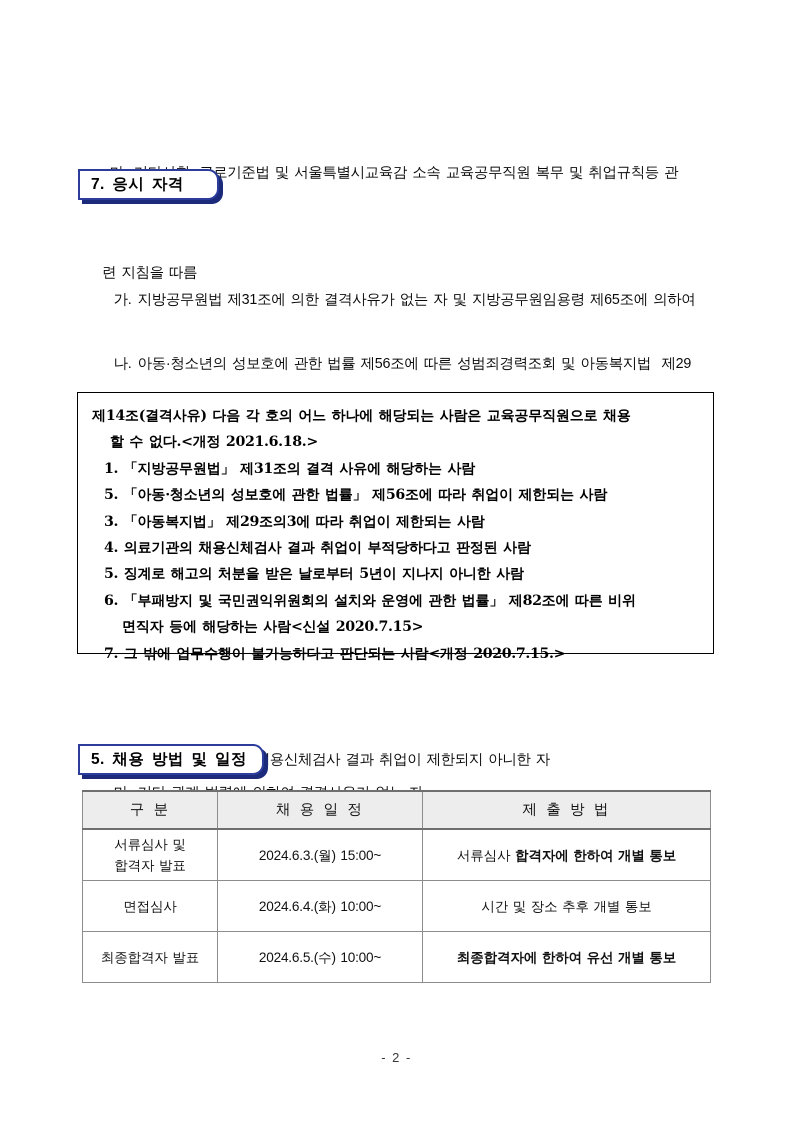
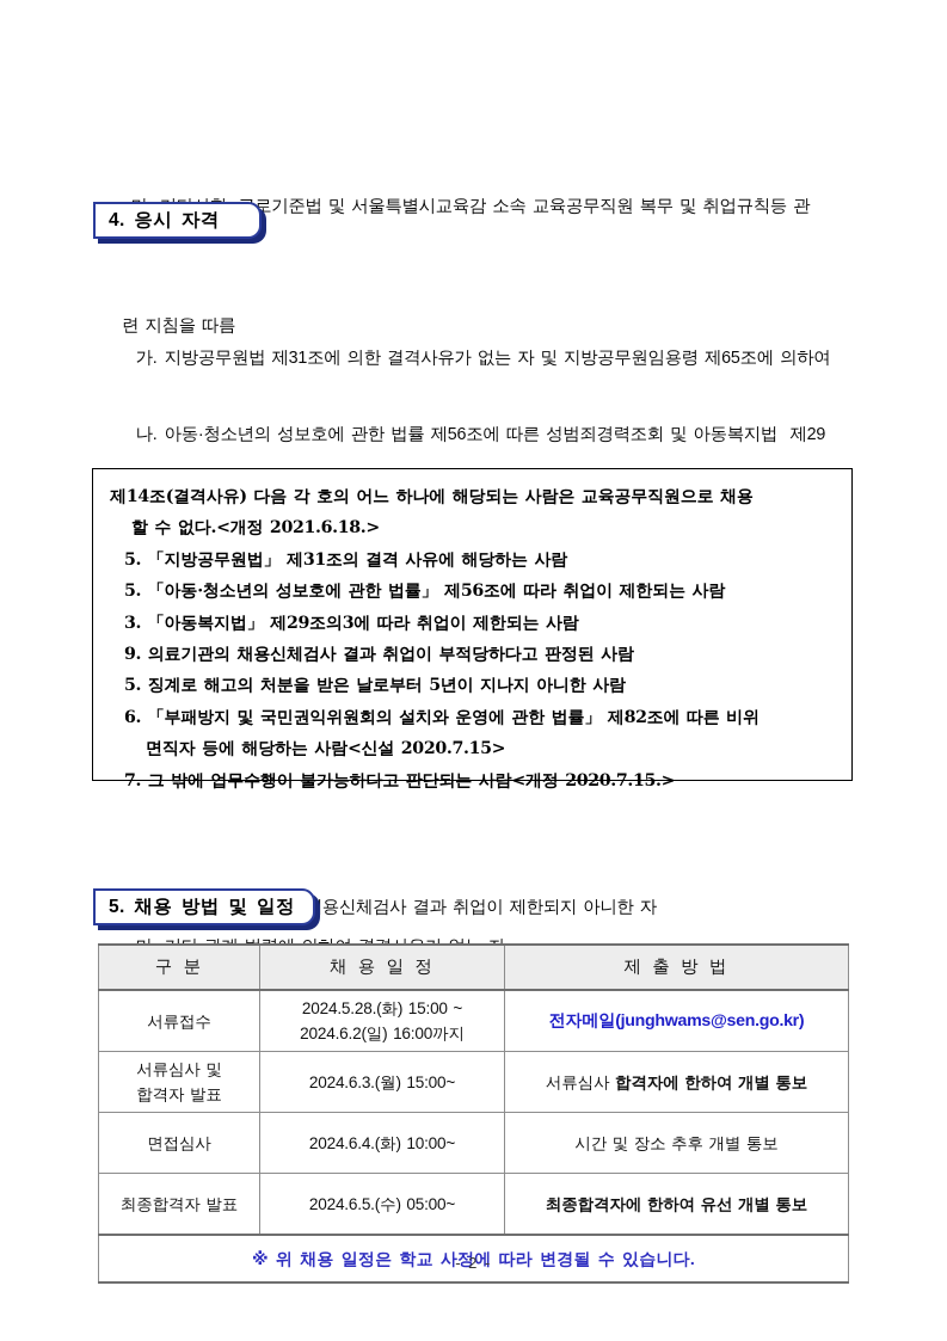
  로기준법 및 서울특별시교육감 소속 교육공무직원 복무 및 취업규칙등 관
  련 지침을 따름
- 7. 응시 자격
+ 4. 응시 자격
  가. 지방공무원법 제31조에 의한 결격사유가 없는 자 및 지방공무원임용령 제65조에 의하여
  나. 아동·청소년의 성보호에 관한 법률 제56조에 따른 성범죄경력조회 및 아동복지법 제29
  제14조(결격사유) 다음 각 호의 어느 하나에 해당되는 사람은 교육공무직원으로 채용
  할 수 없다.<개정 2021.6.18.>
- 1. 「지방공무원법」 제31조의 결격 사유에 해당하는 사람
+ 5. 「지방공무원법」 제31조의 결격 사유에 해당하는 사람
  5. 「아동·청소년의 성보호에 관한 법률」 제56조에 따라 취업이 제한되는 사람
  3. 「아동복지법」 제29조의3에 따라 취업이 제한되는 사람
- 4. 의료기관의 채용신체검사 결과 취업이 부적당하다고 판정된 사람
+ 9. 의료기관의 채용신체검사 결과 취업이 부적당하다고 판정된 사람
  5. 징계로 해고의 처분을 받은 날로부터 5년이 지나지 아니한 사람
  6. 「부패방지 및 국민권익위원회의 설치와 운영에 관한 법률」 제82조에 따른 비위
  면직자 등에 해당하는 사람<신설 2020.7.15>
  7. 그 밖에 업무수행이 불가능하다고 판단되는 사람<개정 2020.7.15.>
  5. 채용 방법 및 일정
  구 분	채 용 일 정	제 출 방 법
+ 서류접수	2024.5.28.(화) 15:00 ~ 2024.6.2(일) 16:00까지	전자메일(junghwams@sen.go.kr)
  서류심사 및 합격자 발표	2024.6.3.(월) 15:00~	서류심사 합격자에 한하여 개별 통보
  면접심사	2024.6.4.(화) 10:00~	시간 및 장소 추후 개별 통보
- 최종합격자 발표	2024.6.5.(수) 10:00~	최종합격자에 한하여 유선 개별 통보
+ 최종합격자 발표	2024.6.5.(수) 05:00~	최종합격자에 한하여 유선 개별 통보
+ ※ 위 채용 일정은 학교 사정에 따라 변경될 수 있습니다.
  - 2 -
